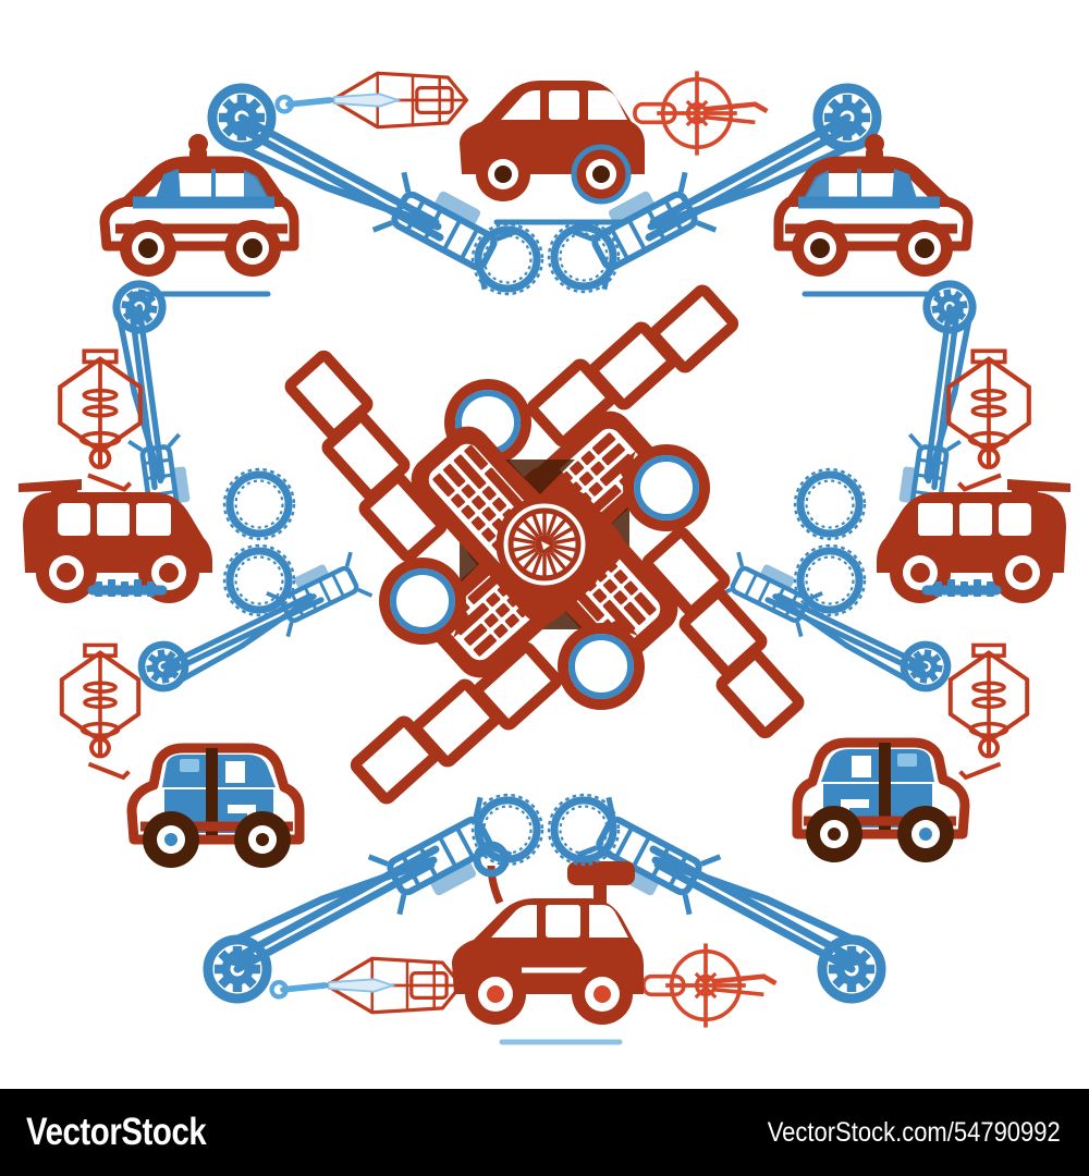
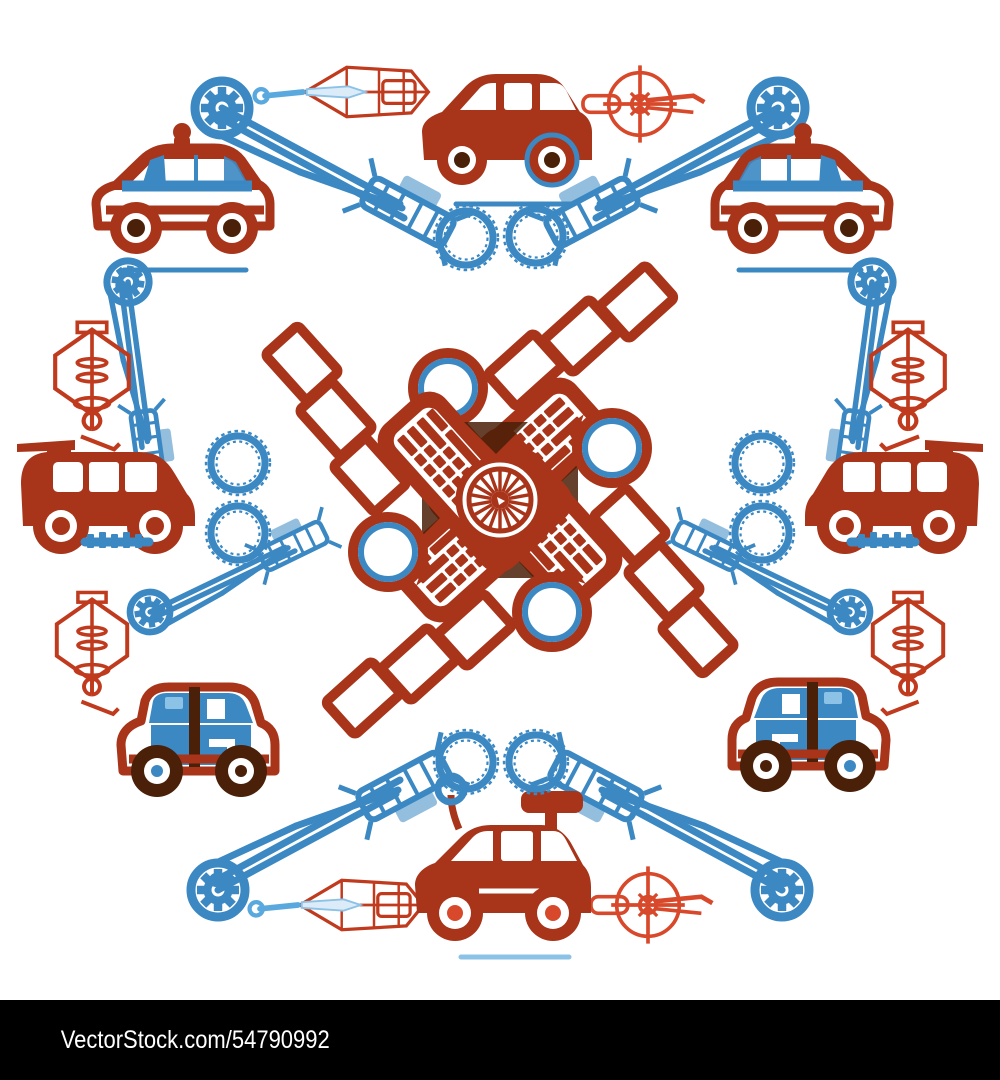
- VectorStock
  VectorStock.com/54790992
